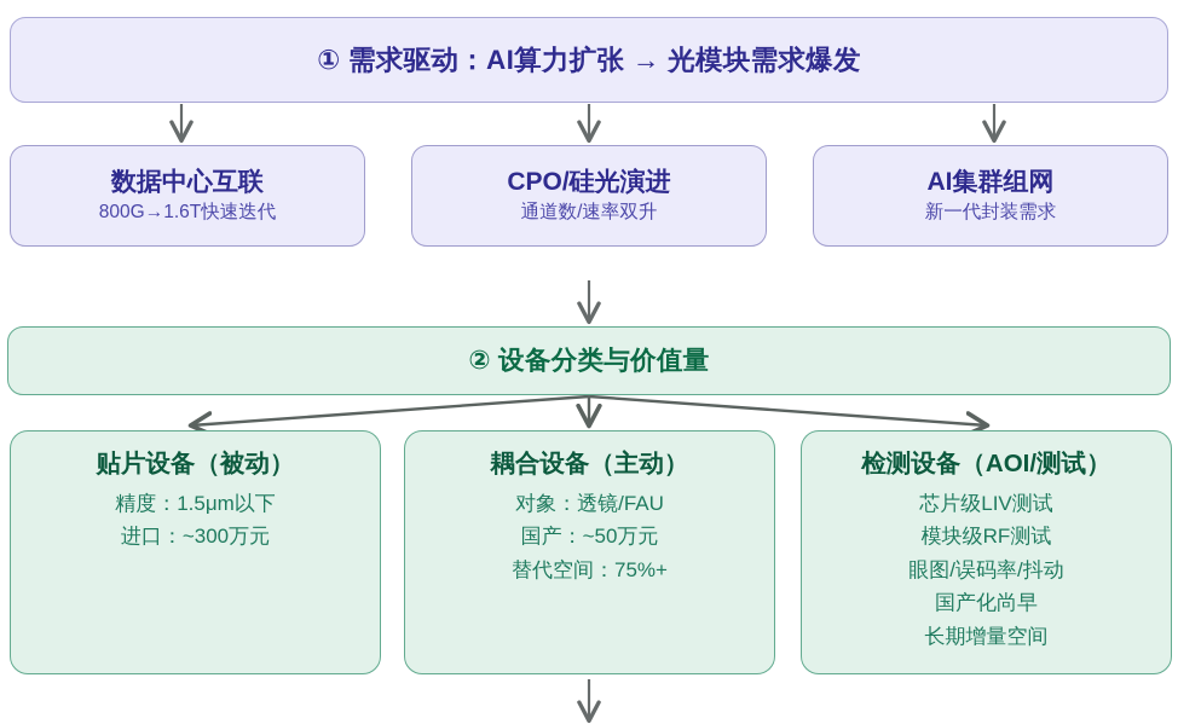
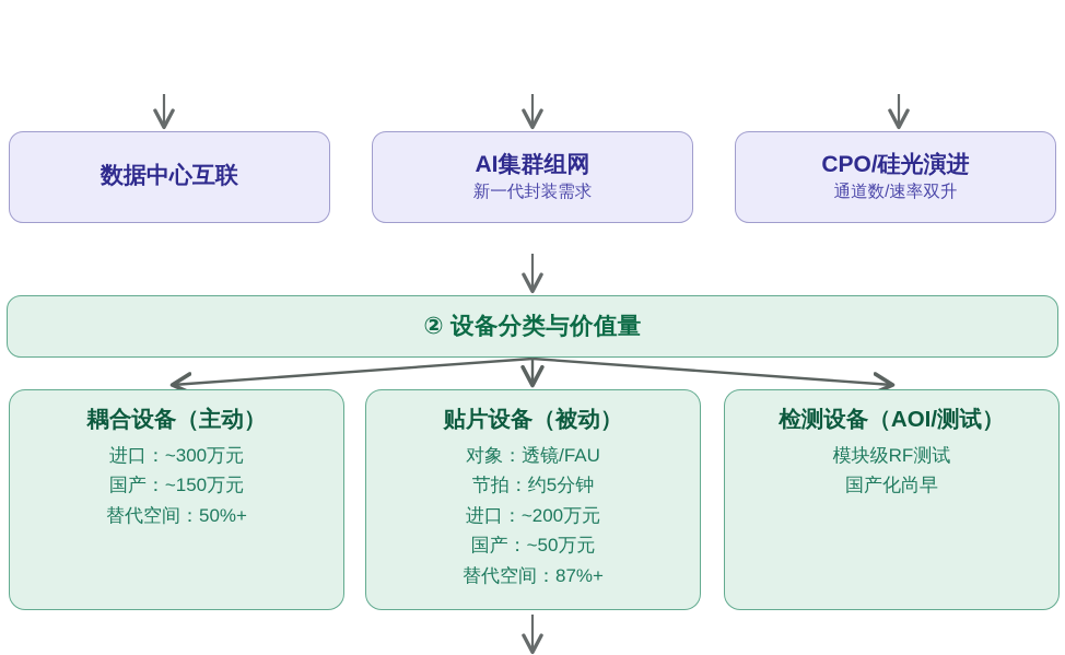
- ① 需求驱动：AI算力扩张 → 光模块需求爆发
  数据中心互联
- 800G→1.6T快速迭代
- CPO/硅光演进
+ AI集群组网
- 通道数/速率双升
+ 新一代封装需求
- AI集群组网
+ CPO/硅光演进
- 新一代封装需求
+ 通道数/速率双升
  ② 设备分类与价值量
- 贴片设备（被动）
+ 耦合设备（主动）
- 精度：1.5μm以下
  进口：~300万元
+ 国产：~150万元
+ 替代空间：50%+
- 耦合设备（主动）
+ 贴片设备（被动）
  对象：透镜/FAU
+ 节拍：约5分钟
+ 进口：~200万元
  国产：~50万元
- 替代空间：75%+
+ 替代空间：87%+
  检测设备（AOI/测试）
- 芯片级LIV测试
  模块级RF测试
- 眼图/误码率/抖动
  国产化尚早
- 长期增量空间
